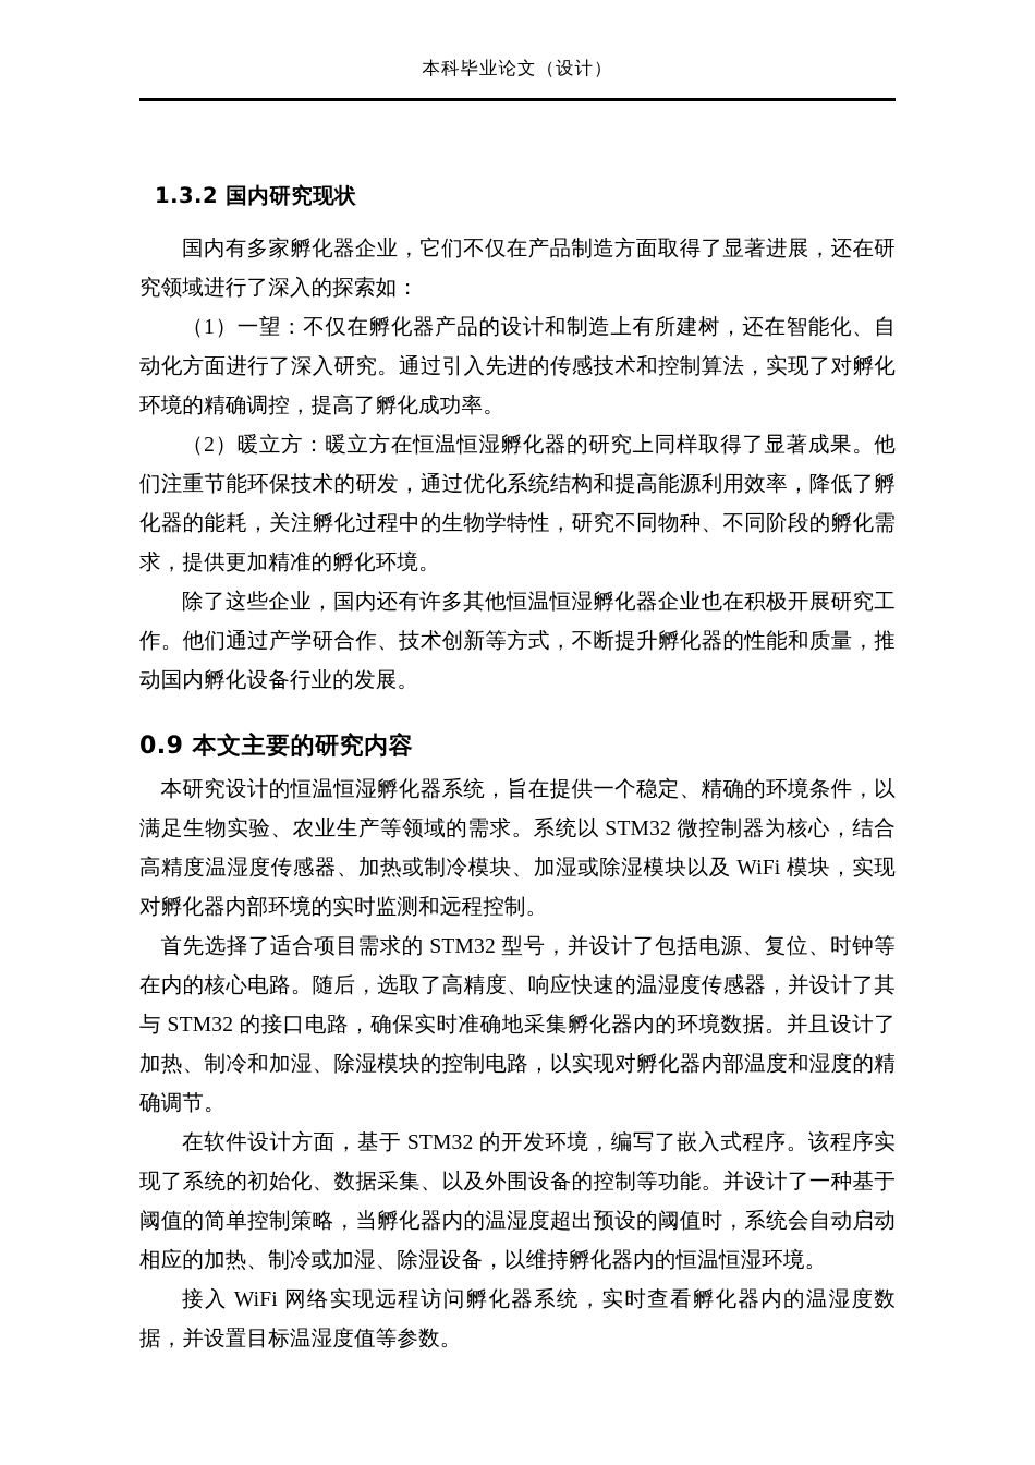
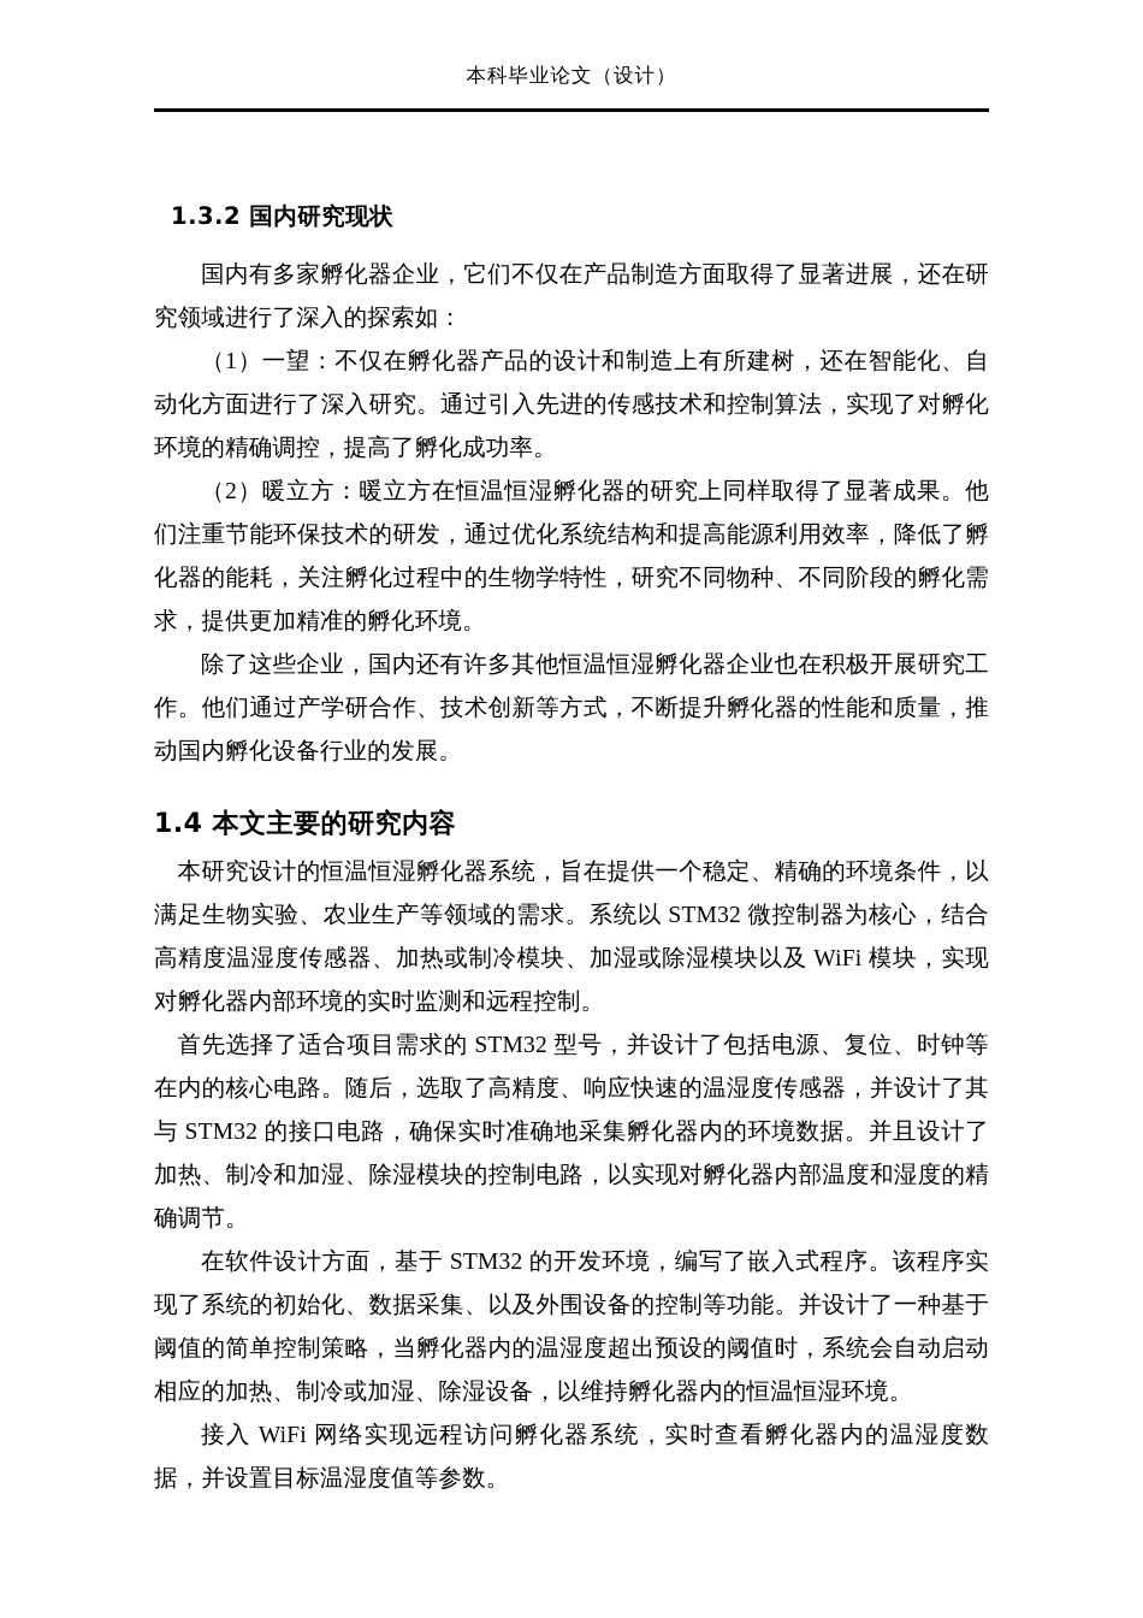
  本科毕业论文（设计）
  1.3.2 国内研究现状
  国内有多家孵化器企业，它们不仅在产品制造方面取得了显著进展，还在研究领域进行了深入的探索如：
  （1）一望：不仅在孵化器产品的设计和制造上有所建树，还在智能化、自动化方面进行了深入研究。通过引入先进的传感技术和控制算法，实现了对孵化环境的精确调控，提高了孵化成功率。
  （2）暖立方：暖立方在恒温恒湿孵化器的研究上同样取得了显著成果。他们注重节能环保技术的研发，通过优化系统结构和提高能源利用效率，降低了孵化器的能耗，关注孵化过程中的生物学特性，研究不同物种、不同阶段的孵化需求，提供更加精准的孵化环境。
  除了这些企业，国内还有许多其他恒温恒湿孵化器企业也在积极开展研究工作。他们通过产学研合作、技术创新等方式，不断提升孵化器的性能和质量，推动国内孵化设备行业的发展。
- 0.9 本文主要的研究内容
+ 1.4 本文主要的研究内容
  本研究设计的恒温恒湿孵化器系统，旨在提供一个稳定、精确的环境条件，以满足生物实验、农业生产等领域的需求。系统以 STM32 微控制器为核心，结合高精度温湿度传感器、加热或制冷模块、加湿或除湿模块以及 WiFi 模块，实现对孵化器内部环境的实时监测和远程控制。
  首先选择了适合项目需求的 STM32 型号，并设计了包括电源、复位、时钟等在内的核心电路。随后，选取了高精度、响应快速的温湿度传感器，并设计了其与 STM32 的接口电路，确保实时准确地采集孵化器内的环境数据。并且设计了加热、制冷和加湿、除湿模块的控制电路，以实现对孵化器内部温度和湿度的精确调节。
  在软件设计方面，基于 STM32 的开发环境，编写了嵌入式程序。该程序实现了系统的初始化、数据采集、以及外围设备的控制等功能。并设计了一种基于阈值的简单控制策略，当孵化器内的温湿度超出预设的阈值时，系统会自动启动相应的加热、制冷或加湿、除湿设备，以维持孵化器内的恒温恒湿环境。
  接入 WiFi 网络实现远程访问孵化器系统，实时查看孵化器内的温湿度数据，并设置目标温湿度值等参数。
